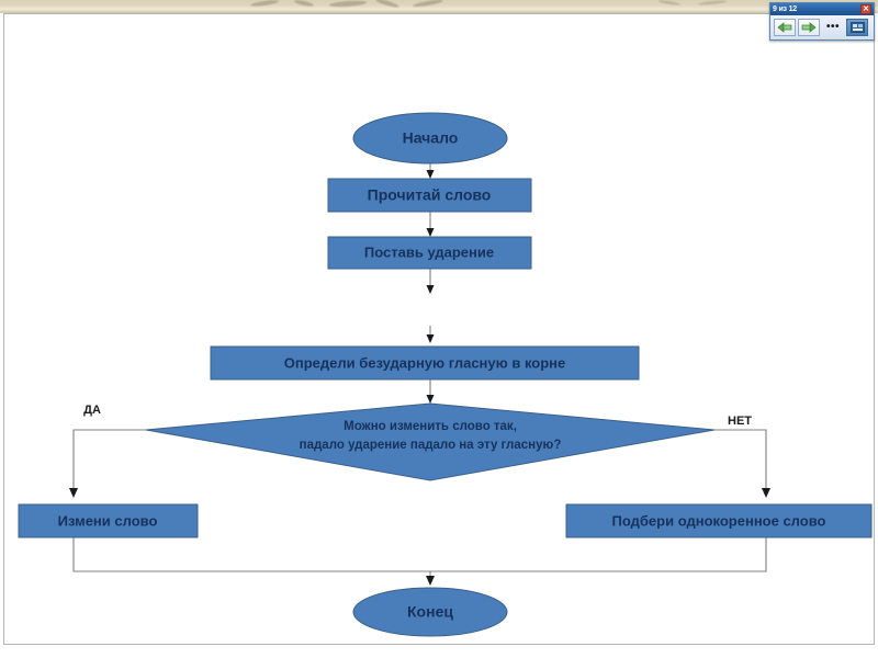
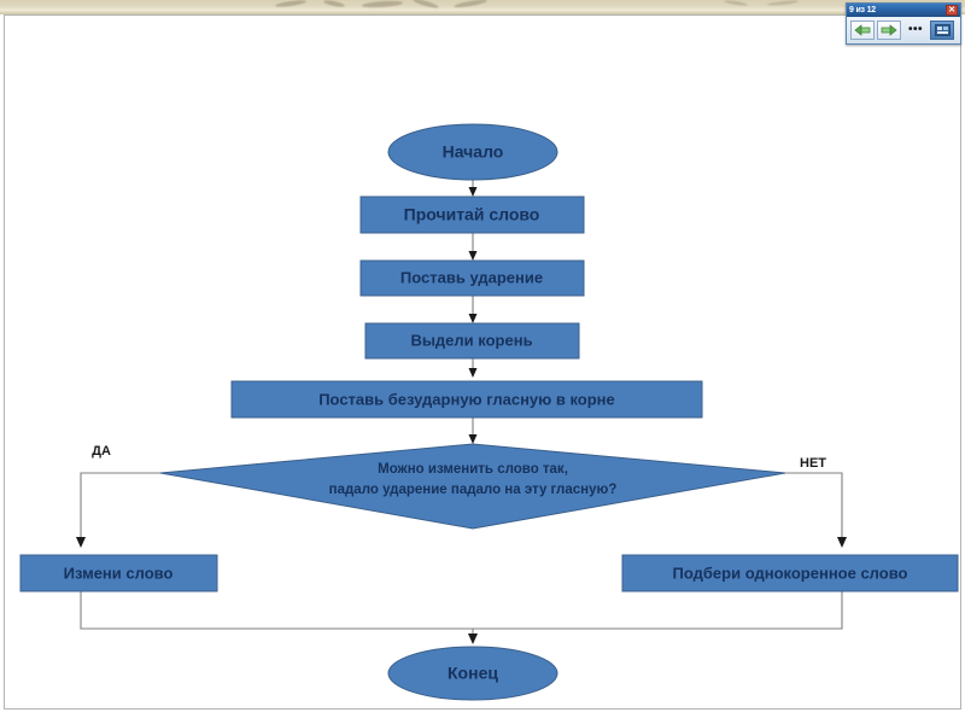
  Начало
  Прочитай слово
  Поставь ударение
+ Выдели корень
- Определи безударную гласную в корне
+ Поставь безударную гласную в корне
  Можно изменить слово так,
  падало ударение падало на эту гласную?
  ДА
  НЕТ
  Измени слово
  Подбери однокоренное слово
  Конец
  •••
